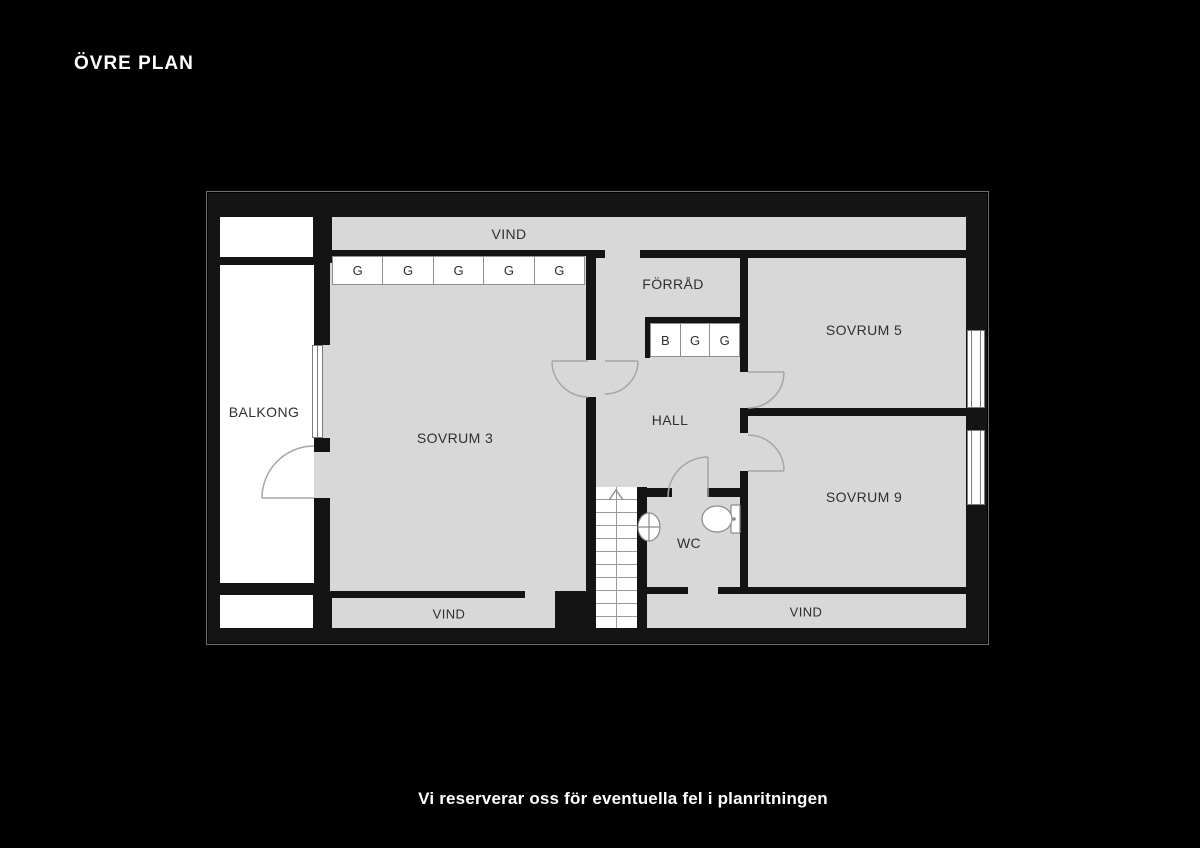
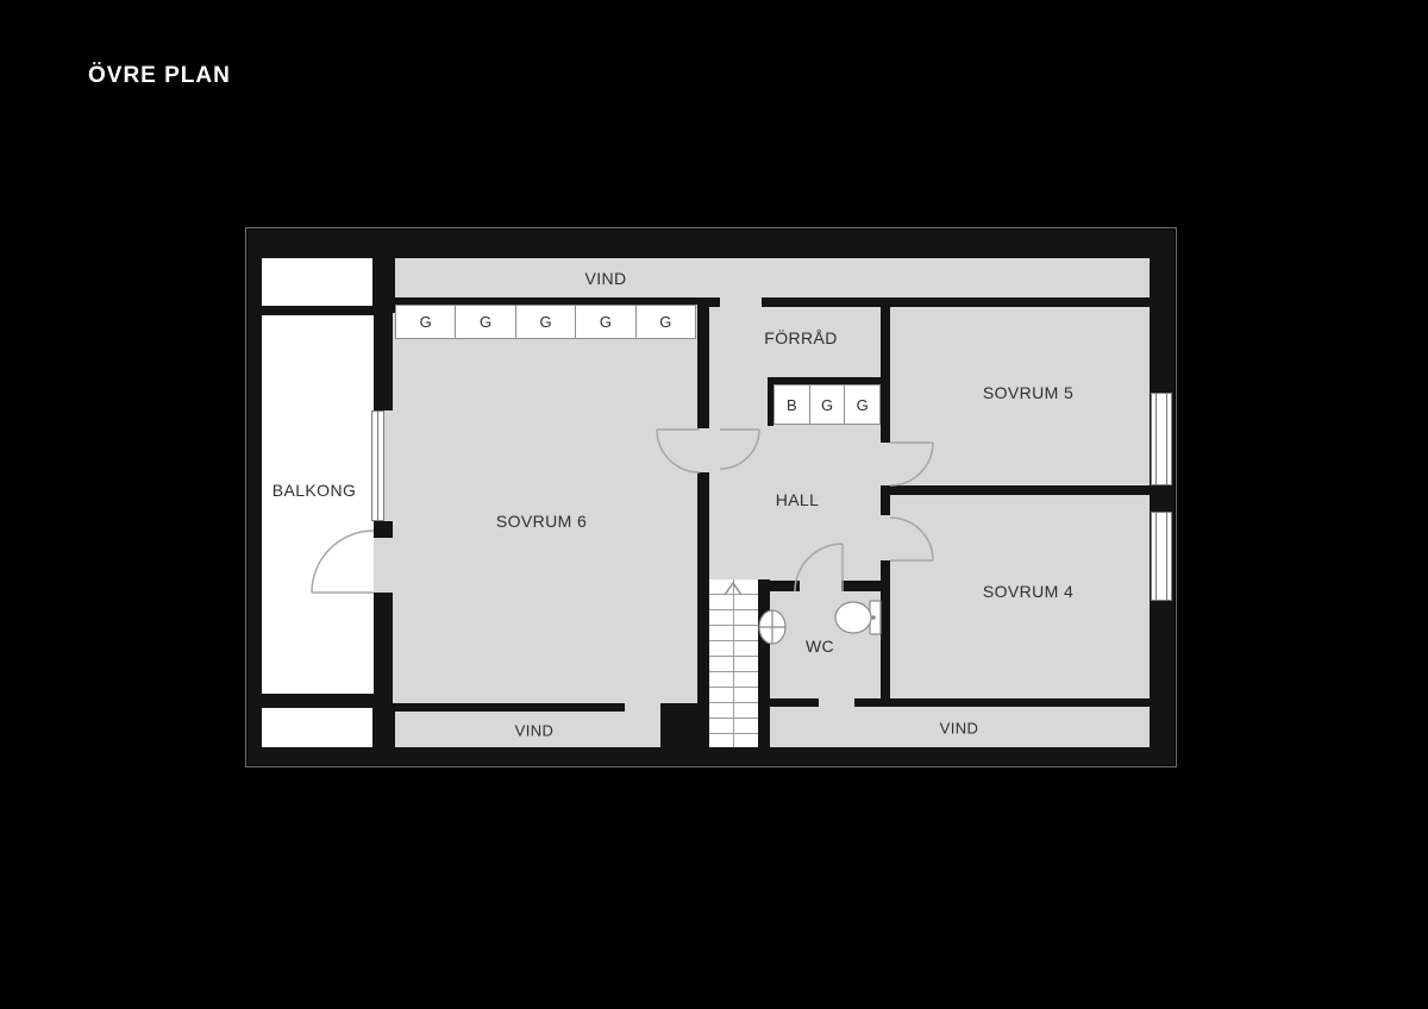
  ÖVRE PLAN
  G
  G
  G
  G
  G
  B
  G
  G
  VIND
  FÖRRÅD
  SOVRUM 5
  BALKONG
- SOVRUM 3
+ SOVRUM 6
  HALL
- SOVRUM 9
+ SOVRUM 4
  WC
  VIND
  VIND
- Vi reserverar oss för eventuella fel i planritningen
